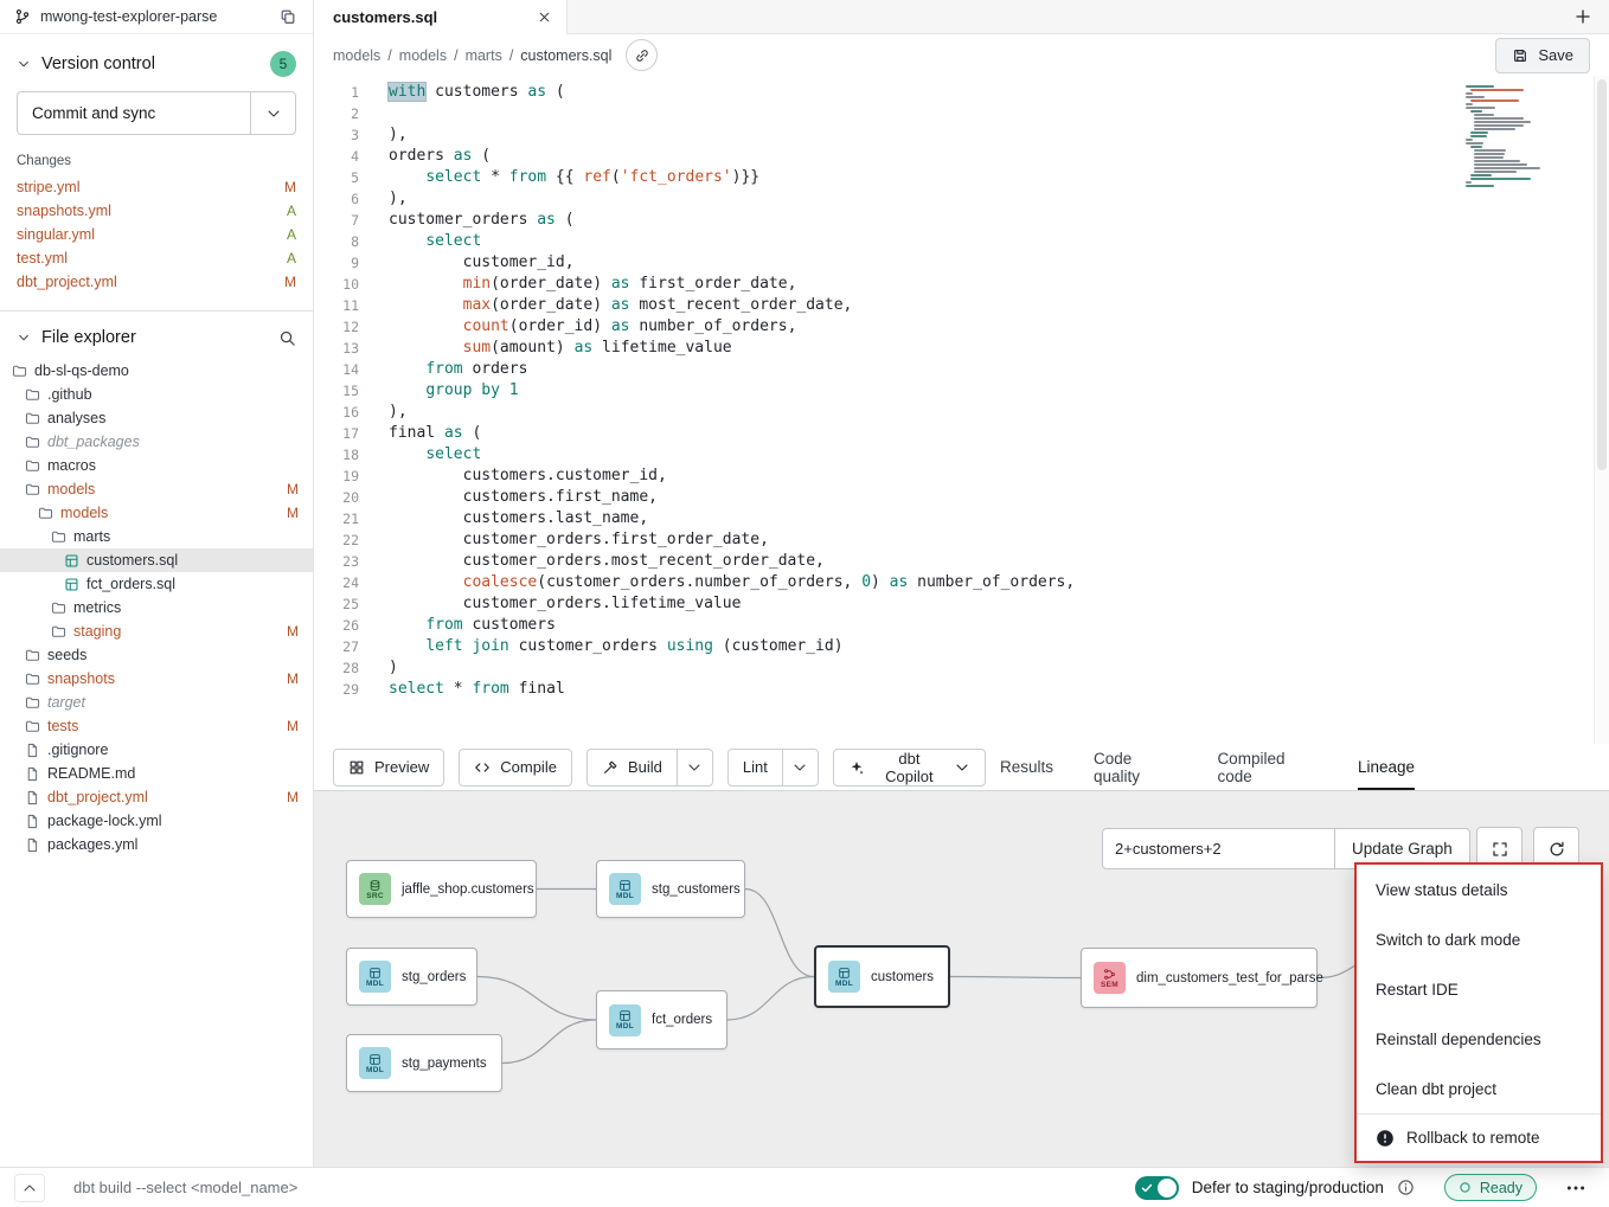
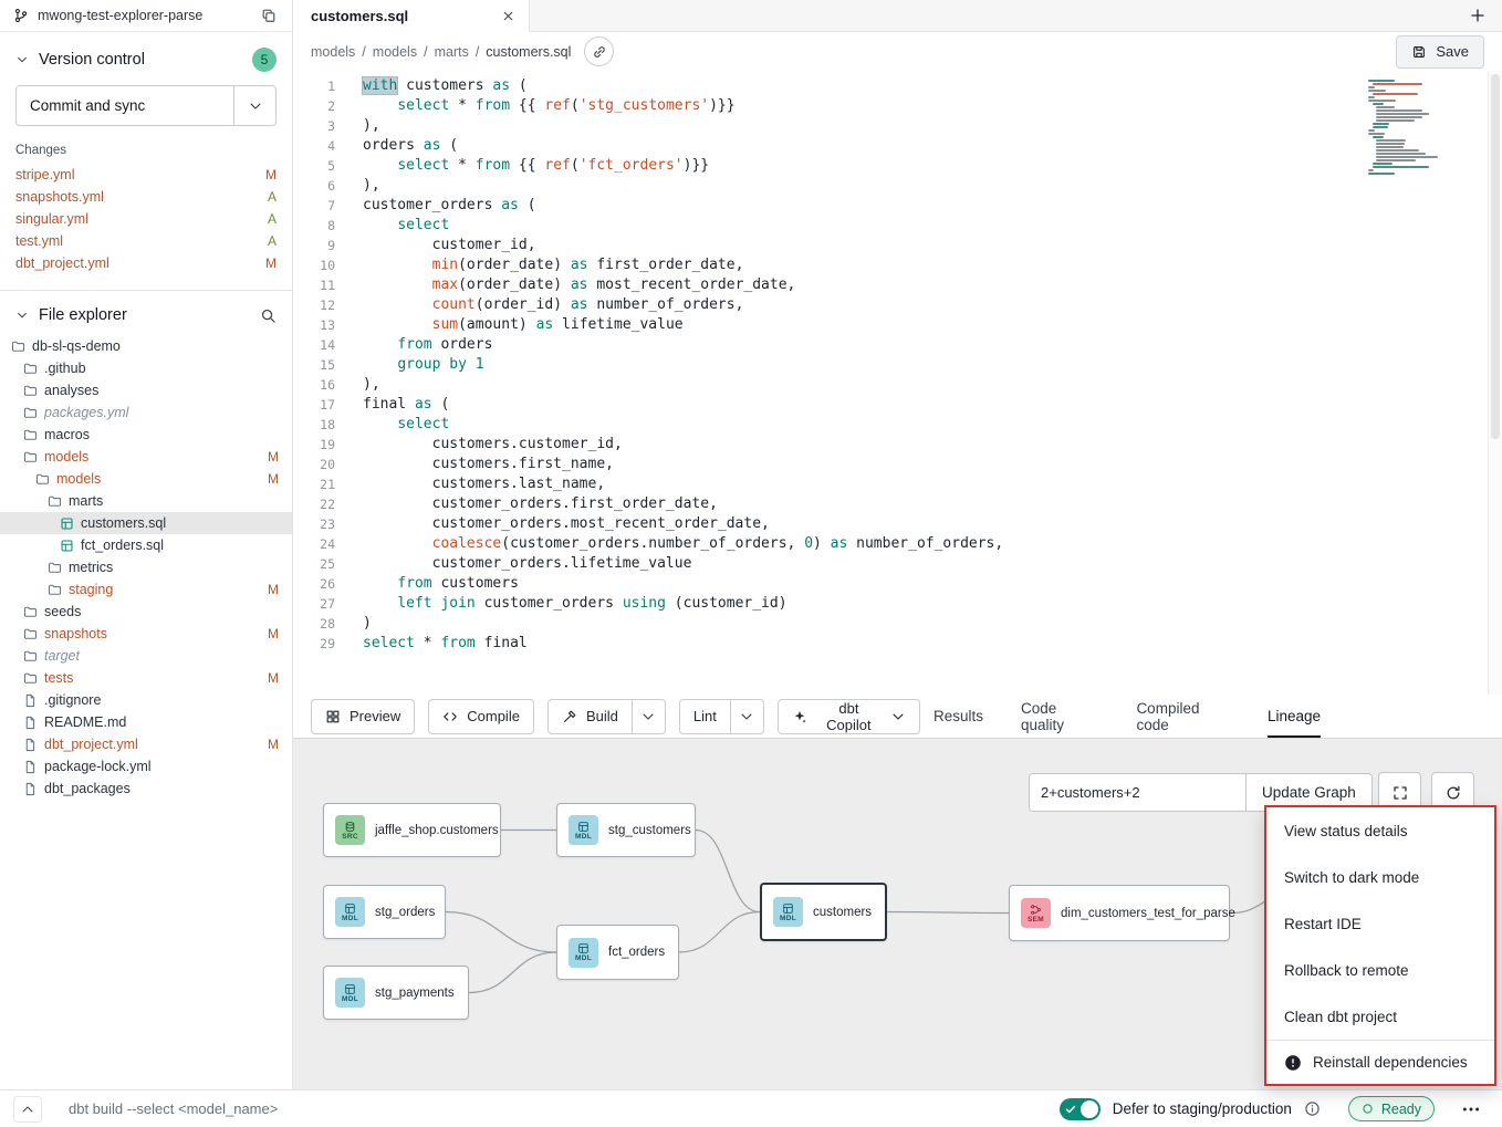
  mwong-test-explorer-parse
  Version control
  5
  Commit and sync
  Changes
  stripe.yml
  M
  snapshots.yml
  A
  singular.yml
  A
  test.yml
  A
  dbt_project.yml
  M
  File explorer
  db-sl-qs-demo
  .github
  analyses
- dbt_packages
+ packages.yml
  macros
  models
  M
  models
  M
  marts
  customers.sql
  fct_orders.sql
  metrics
  staging
  M
  seeds
  snapshots
  M
  target
  tests
  M
  .gitignore
  README.md
  dbt_project.yml
  M
  package-lock.yml
- packages.yml
+ dbt_packages
  customers.sql
  models
  /
  models
  /
  marts
  /
  customers.sql
  Save
  1
  with customers as (
  2
+ select * from {{ ref('stg_customers')}}
  3
  ),
  4
  orders as (
  5
  select * from {{ ref('fct_orders')}}
  6
  ),
  7
  customer_orders as (
  8
  select
  9
  customer_id,
  10
  min(order_date) as first_order_date,
  11
  max(order_date) as most_recent_order_date,
  12
  count(order_id) as number_of_orders,
  13
  sum(amount) as lifetime_value
  14
  from orders
  15
  group by 1
  16
  ),
  17
  final as (
  18
  select
  19
  customers.customer_id,
  20
  customers.first_name,
  21
  customers.last_name,
  22
  customer_orders.first_order_date,
  23
  customer_orders.most_recent_order_date,
  24
  coalesce(customer_orders.number_of_orders, 0) as number_of_orders,
  25
  customer_orders.lifetime_value
  26
  from customers
  27
  left join customer_orders using (customer_id)
  28
  )
  29
  select * from final
  Preview
  Compile
  Build
  Lint
  dbt Copilot
  Results
  Code quality
  Compiled code
  Lineage
  jaffle_shop.customers
  stg_customers
  stg_orders
  fct_orders
  stg_payments
  customers
  dim_customers_test_for_parse
  2+customers+2
  Update Graph
  View status details
  Switch to dark mode
  Restart IDE
- Reinstall dependencies
+ Rollback to remote
  Clean dbt project
- Rollback to remote
+ Reinstall dependencies
  dbt build --select <model_name>
  Defer to staging/production
  Ready
